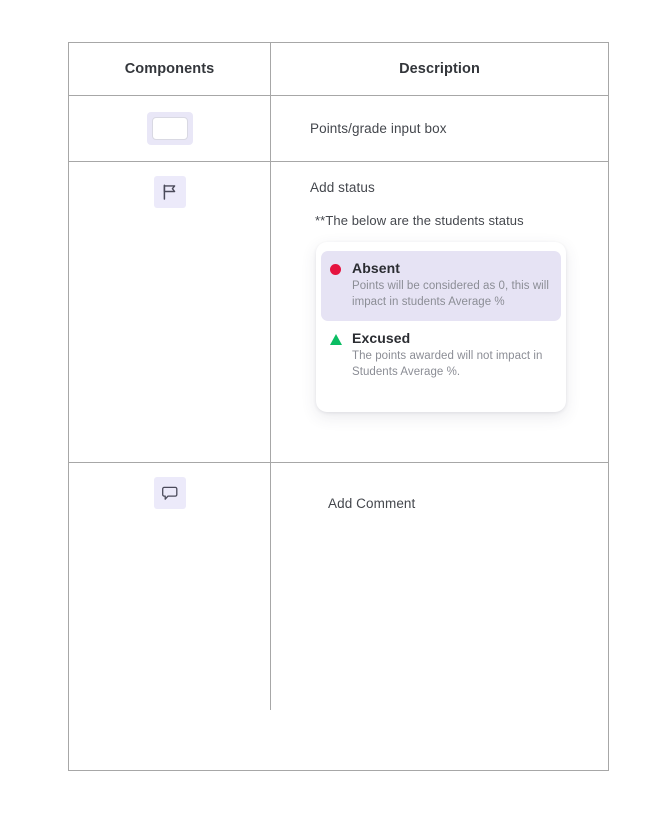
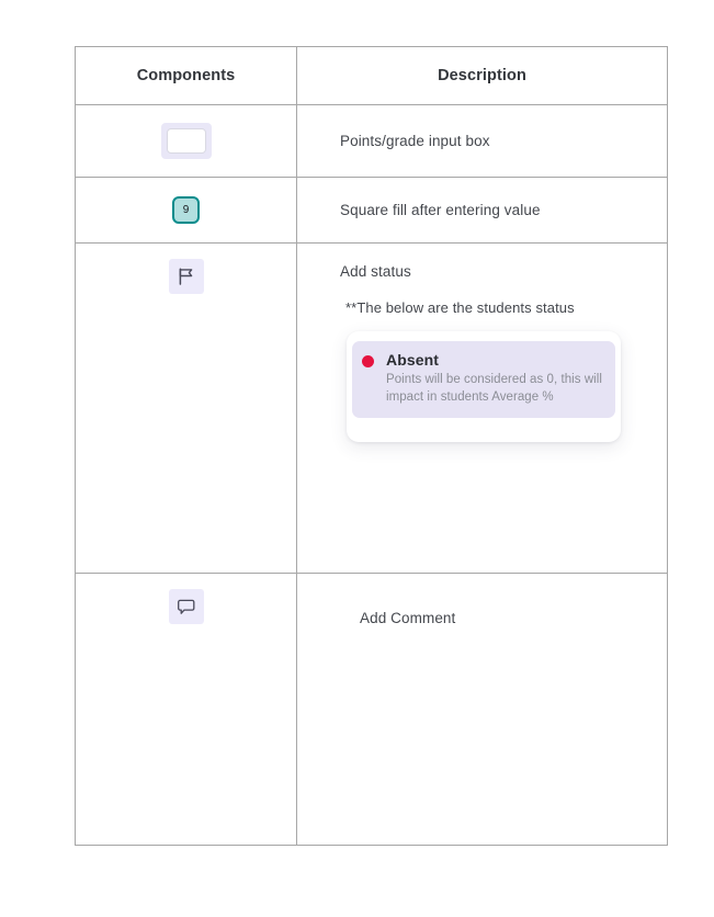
  Components
  Description
  Points/grade input box
+ 9
+ Square fill after entering value
  Add status
  **The below are the students status
  Absent
  Points will be considered as 0, this will impact in students Average %
- Excused
- The points awarded will not impact in Students Average %.
  Add Comment
